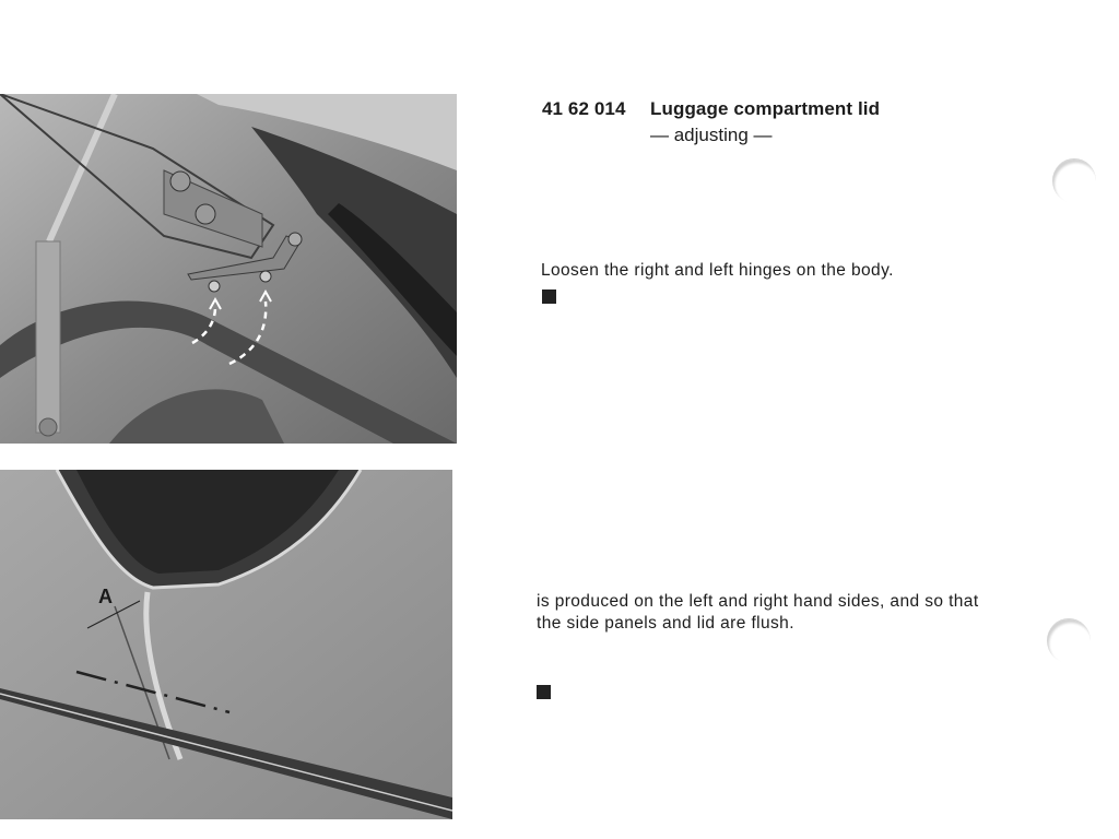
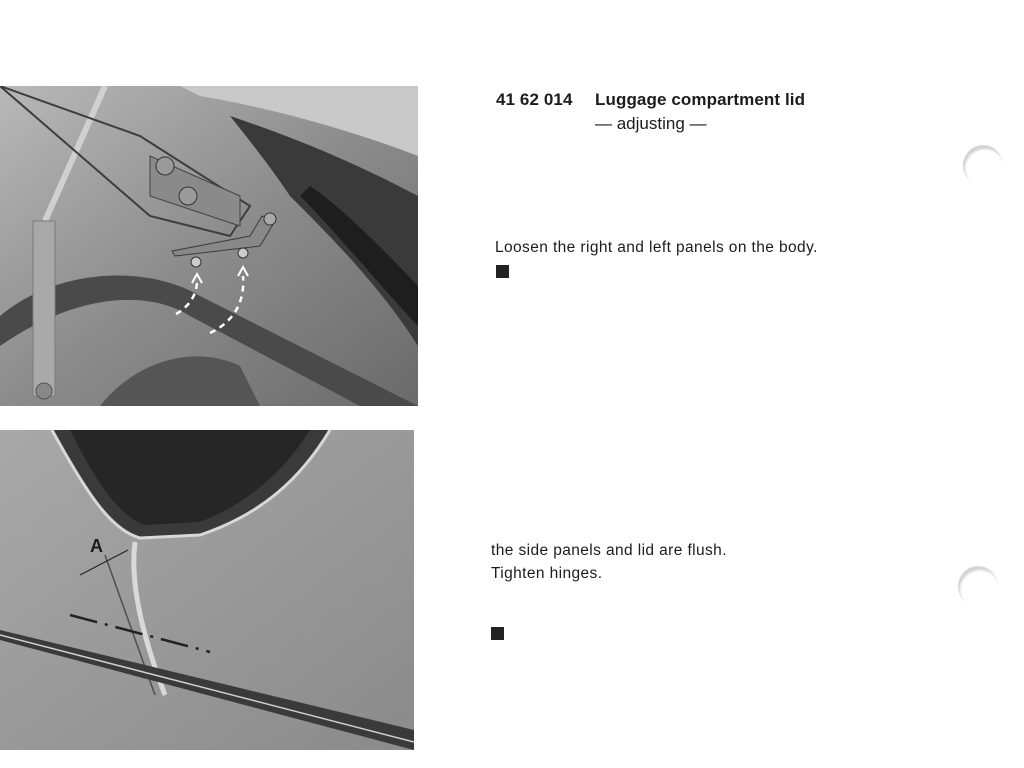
  A
  41 62 014 Luggage compartment lid
  — adjusting —
- Loosen the right and left hinges on the body.
+ Loosen the right and left panels on the body.
- is produced on the left and right hand sides, and so that
  the side panels and lid are flush.
+ Tighten hinges.
